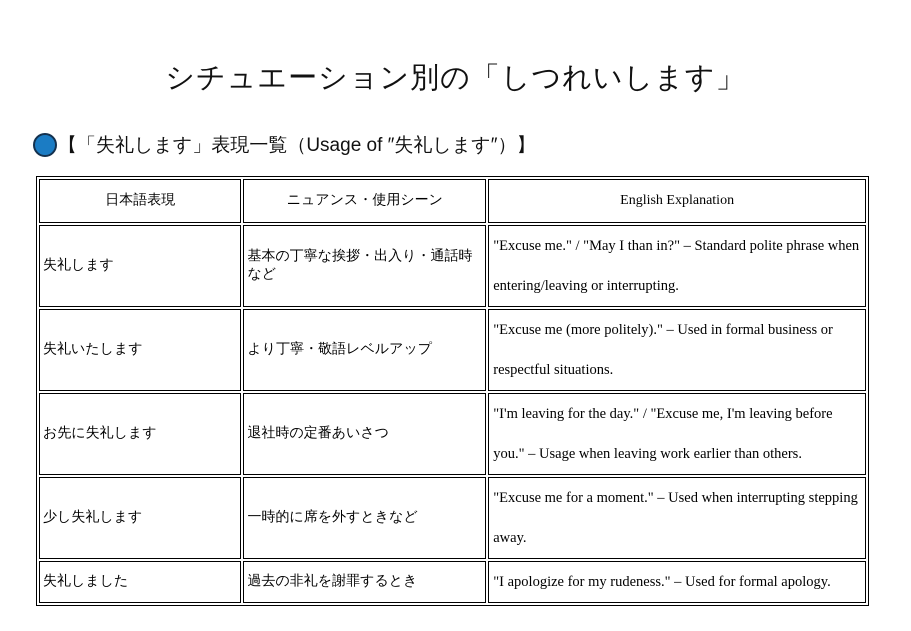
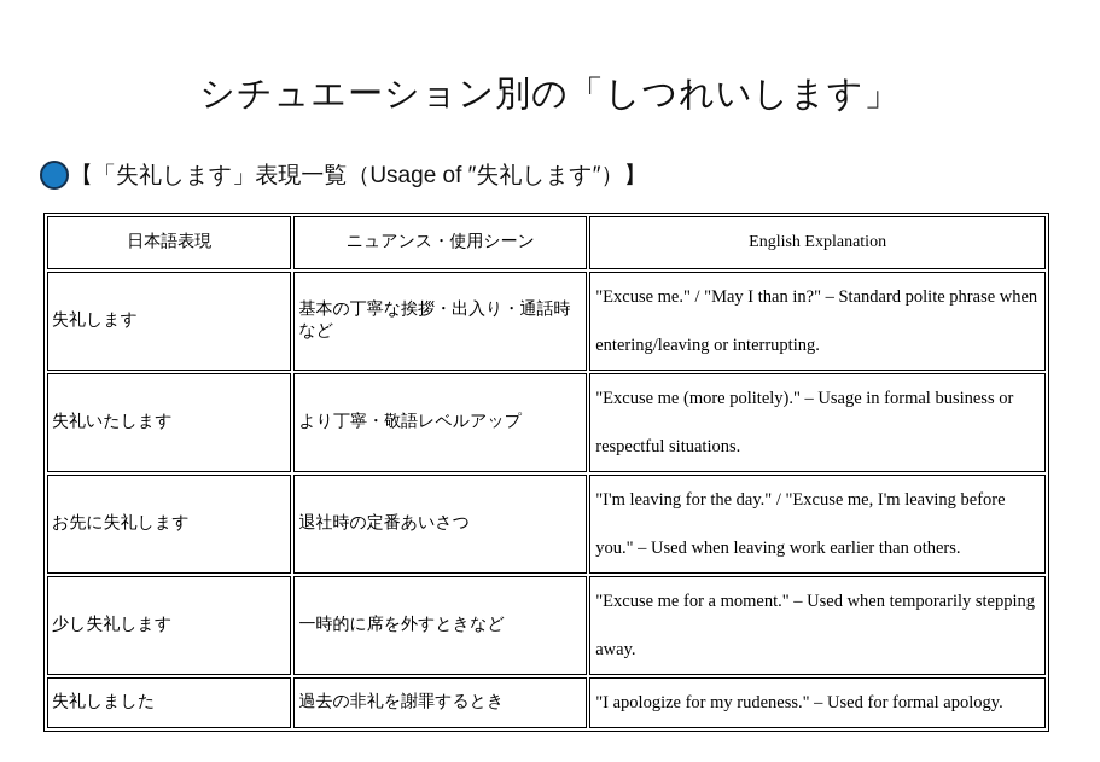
  シチュエーション別の「しつれいします」
  【「失礼します」表現一覧（Usage of ″失礼します″）】
  日本語表現	ニュアンス・使用シーン	English Explanation
  失礼します	基本の丁寧な挨拶・出入り・通話時など	"Excuse me." / "May I than in?" – Standard polite phrase when entering/leaving or interrupting.
- 失礼いたします	より丁寧・敬語レベルアップ	"Excuse me (more politely)." – Used in formal business or respectful situations.
+ 失礼いたします	より丁寧・敬語レベルアップ	"Excuse me (more politely)." – Usage in formal business or respectful situations.
- お先に失礼します	退社時の定番あいさつ	"I'm leaving for the day." / "Excuse me, I'm leaving before you." – Usage when leaving work earlier than others.
+ お先に失礼します	退社時の定番あいさつ	"I'm leaving for the day." / "Excuse me, I'm leaving before you." – Used when leaving work earlier than others.
- 少し失礼します	一時的に席を外すときなど	"Excuse me for a moment." – Used when interrupting stepping away.
+ 少し失礼します	一時的に席を外すときなど	"Excuse me for a moment." – Used when temporarily stepping away.
  失礼しました	過去の非礼を謝罪するとき	"I apologize for my rudeness." – Used for formal apology.
